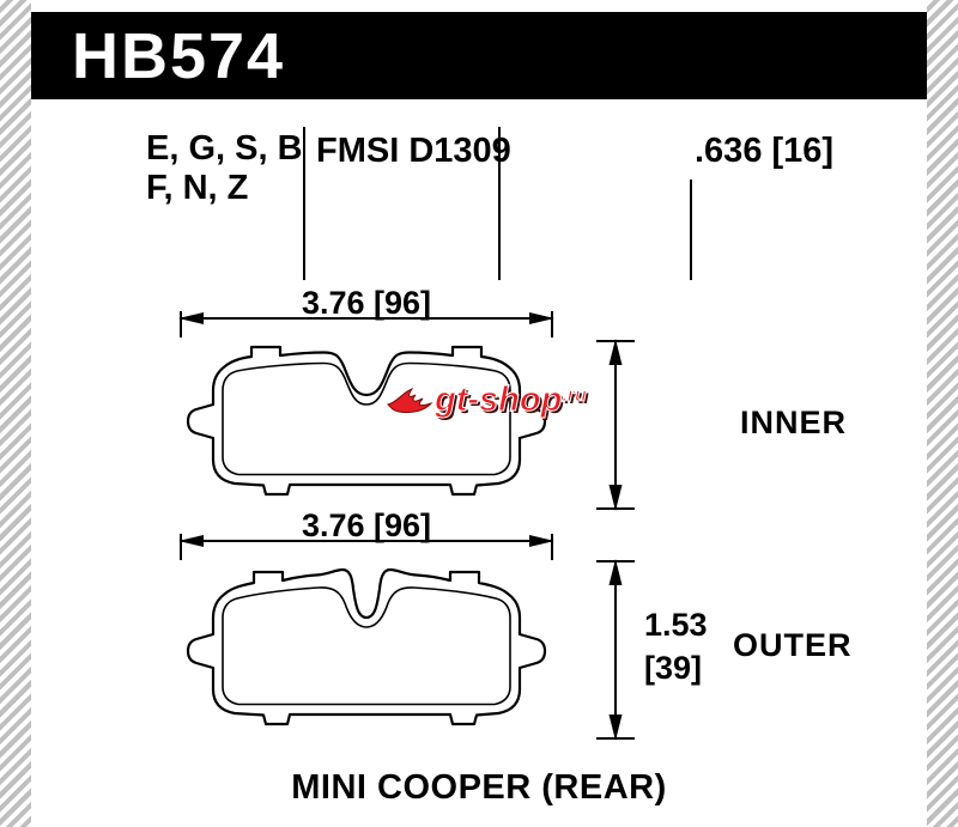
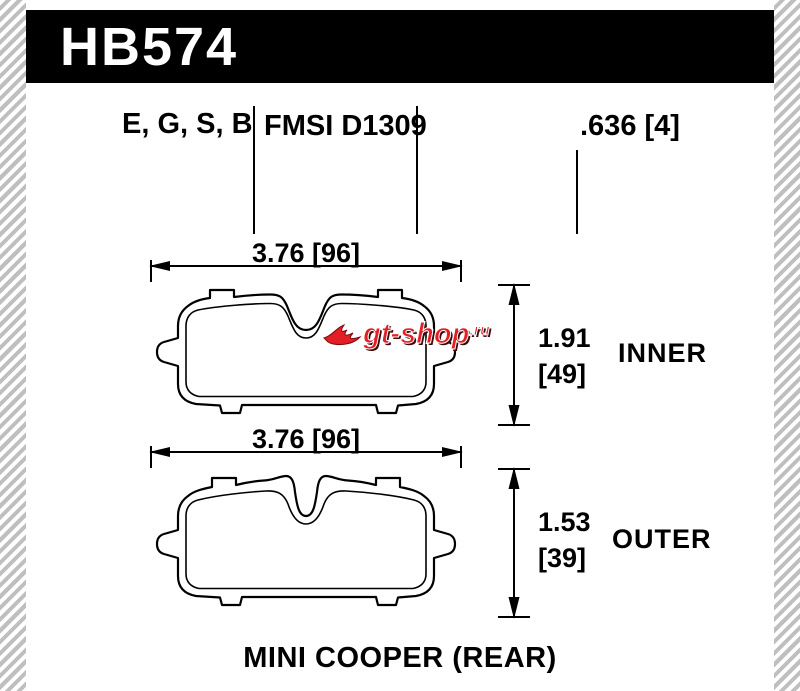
  HB574
  E, G, S, B
- F, N, Z
  FMSI D1309
- .636 [16]
+ .636 [4]
  3.76 [96]
+ 1.91
+ [49]
  INNER
  gt-shop.ru
  3.76 [96]
  1.53
  [39]
  OUTER
  MINI COOPER (REAR)
